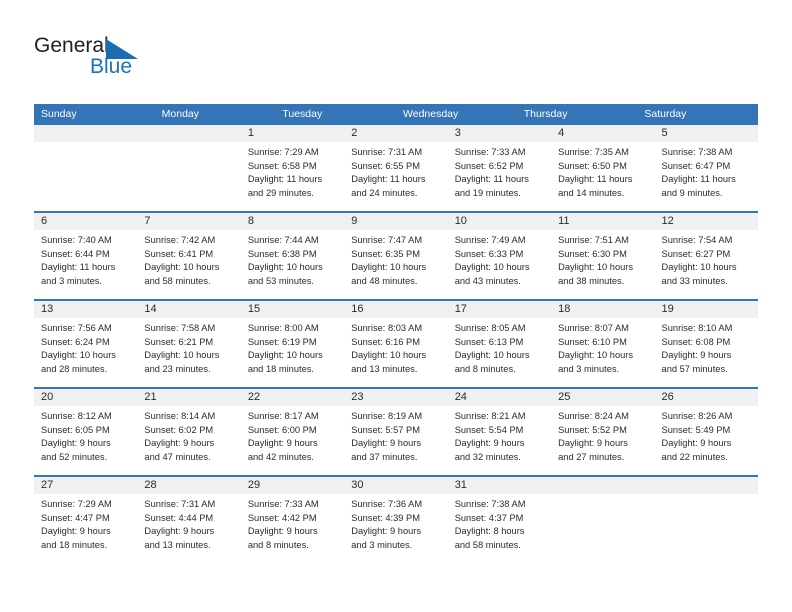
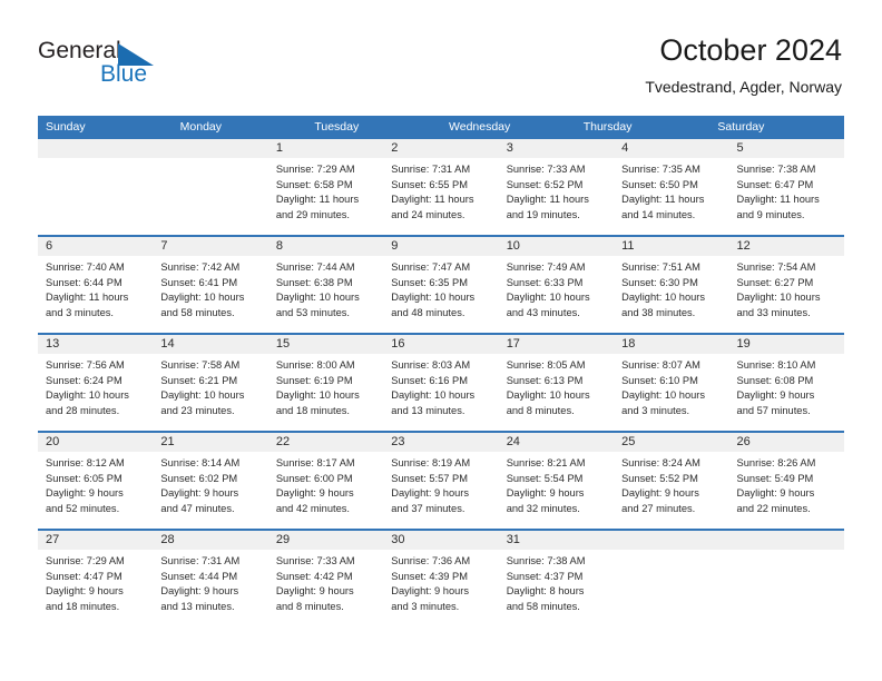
  General
  Blue
+ October 2024
+ Tvedestrand, Agder, Norway
  Sunday
  Monday
  Tuesday
  Wednesday
  Thursday
  Saturday
  1
  2
  3
  4
  5
  Sunrise: 7:29 AM
  Sunset: 6:58 PM
  Daylight: 11 hours
  and 29 minutes.
  Sunrise: 7:31 AM
  Sunset: 6:55 PM
  Daylight: 11 hours
  and 24 minutes.
  Sunrise: 7:33 AM
  Sunset: 6:52 PM
  Daylight: 11 hours
  and 19 minutes.
  Sunrise: 7:35 AM
  Sunset: 6:50 PM
  Daylight: 11 hours
  and 14 minutes.
  Sunrise: 7:38 AM
  Sunset: 6:47 PM
  Daylight: 11 hours
  and 9 minutes.
  6
  7
  8
  9
  10
  11
  12
  Sunrise: 7:40 AM
  Sunset: 6:44 PM
  Daylight: 11 hours
  and 3 minutes.
  Sunrise: 7:42 AM
  Sunset: 6:41 PM
  Daylight: 10 hours
  and 58 minutes.
  Sunrise: 7:44 AM
  Sunset: 6:38 PM
  Daylight: 10 hours
  and 53 minutes.
  Sunrise: 7:47 AM
  Sunset: 6:35 PM
  Daylight: 10 hours
  and 48 minutes.
  Sunrise: 7:49 AM
  Sunset: 6:33 PM
  Daylight: 10 hours
  and 43 minutes.
  Sunrise: 7:51 AM
  Sunset: 6:30 PM
  Daylight: 10 hours
  and 38 minutes.
  Sunrise: 7:54 AM
  Sunset: 6:27 PM
  Daylight: 10 hours
  and 33 minutes.
  13
  14
  15
  16
  17
  18
  19
  Sunrise: 7:56 AM
  Sunset: 6:24 PM
  Daylight: 10 hours
  and 28 minutes.
  Sunrise: 7:58 AM
  Sunset: 6:21 PM
  Daylight: 10 hours
  and 23 minutes.
  Sunrise: 8:00 AM
  Sunset: 6:19 PM
  Daylight: 10 hours
  and 18 minutes.
  Sunrise: 8:03 AM
  Sunset: 6:16 PM
  Daylight: 10 hours
  and 13 minutes.
  Sunrise: 8:05 AM
  Sunset: 6:13 PM
  Daylight: 10 hours
  and 8 minutes.
  Sunrise: 8:07 AM
  Sunset: 6:10 PM
  Daylight: 10 hours
  and 3 minutes.
  Sunrise: 8:10 AM
  Sunset: 6:08 PM
  Daylight: 9 hours
  and 57 minutes.
  20
  21
  22
  23
  24
  25
  26
  Sunrise: 8:12 AM
  Sunset: 6:05 PM
  Daylight: 9 hours
  and 52 minutes.
  Sunrise: 8:14 AM
  Sunset: 6:02 PM
  Daylight: 9 hours
  and 47 minutes.
  Sunrise: 8:17 AM
  Sunset: 6:00 PM
  Daylight: 9 hours
  and 42 minutes.
  Sunrise: 8:19 AM
  Sunset: 5:57 PM
  Daylight: 9 hours
  and 37 minutes.
  Sunrise: 8:21 AM
  Sunset: 5:54 PM
  Daylight: 9 hours
  and 32 minutes.
  Sunrise: 8:24 AM
  Sunset: 5:52 PM
  Daylight: 9 hours
  and 27 minutes.
  Sunrise: 8:26 AM
  Sunset: 5:49 PM
  Daylight: 9 hours
  and 22 minutes.
  27
  28
  29
  30
  31
  Sunrise: 7:29 AM
  Sunset: 4:47 PM
  Daylight: 9 hours
  and 18 minutes.
  Sunrise: 7:31 AM
  Sunset: 4:44 PM
  Daylight: 9 hours
  and 13 minutes.
  Sunrise: 7:33 AM
  Sunset: 4:42 PM
  Daylight: 9 hours
  and 8 minutes.
  Sunrise: 7:36 AM
  Sunset: 4:39 PM
  Daylight: 9 hours
  and 3 minutes.
  Sunrise: 7:38 AM
  Sunset: 4:37 PM
  Daylight: 8 hours
  and 58 minutes.
